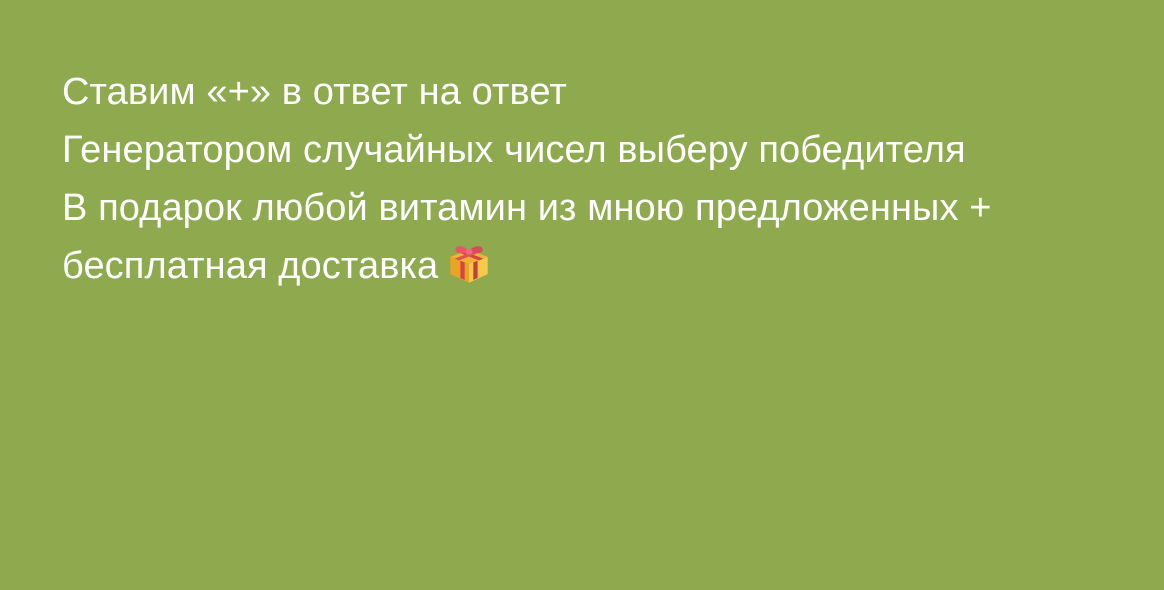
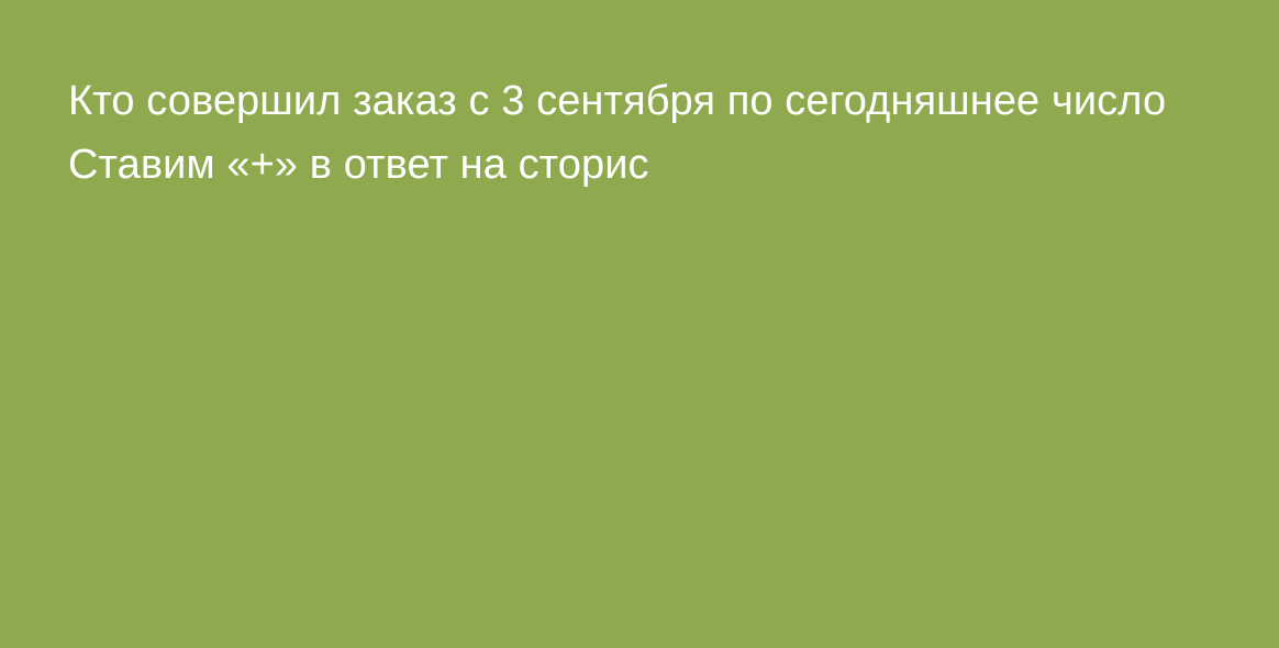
+ Кто совершил заказ с 3 сентября по сегодняшнее число
- Ставим «+» в ответ на ответ
+ Ставим «+» в ответ на сторис
- Генератором случайных чисел выберу победителя
- В подарок любой витамин из мною предложенных + бесплатная доставка
